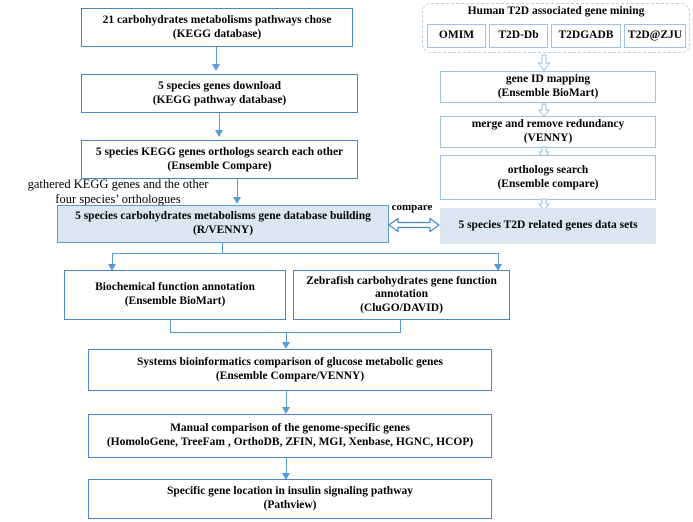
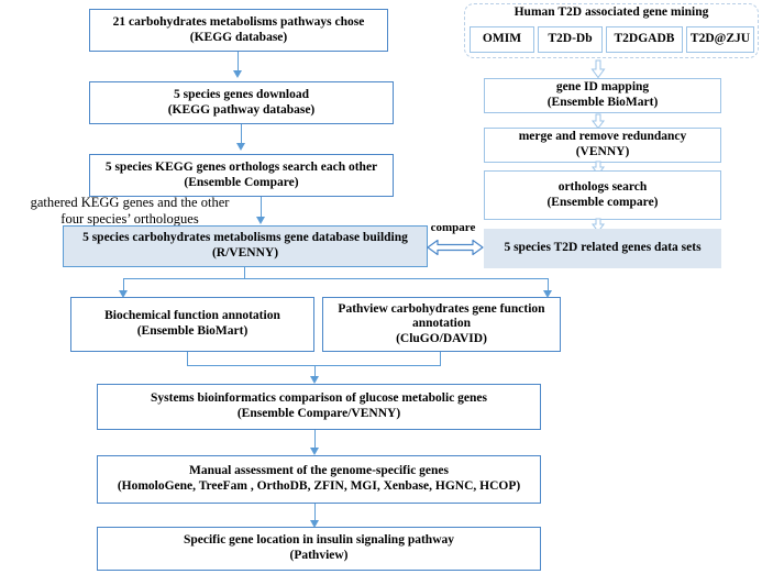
  Human T2D associated gene mining
  OMIM
  T2D-Db
  T2DGADB
  T2D@ZJU
  gene ID mapping
  (Ensemble BioMart)
  merge and remove redundancy
  (VENNY)
  orthologs search
  (Ensemble compare)
  5 species T2D related genes data sets
  21 carbohydrates metabolisms pathways chose
  (KEGG database)
  5 species genes download
  (KEGG pathway database)
  5 species KEGG genes orthologs search each other
  (Ensemble Compare)
  gathered KEGG genes and the other
  four species’ orthologues
  5 species carbohydrates metabolisms gene database building
  (R/VENNY)
  compare
  Biochemical function annotation
  (Ensemble BioMart)
- Zebrafish carbohydrates gene function annotation
+ Pathview carbohydrates gene function annotation
  (CluGO/DAVID)
  Systems bioinformatics comparison of glucose metabolic genes
  (Ensemble Compare/VENNY)
- Manual comparison of the genome-specific genes
+ Manual assessment of the genome-specific genes
  (HomoloGene, TreeFam , OrthoDB, ZFIN, MGI, Xenbase, HGNC, HCOP)
  Specific gene location in insulin signaling pathway
  (Pathview)
